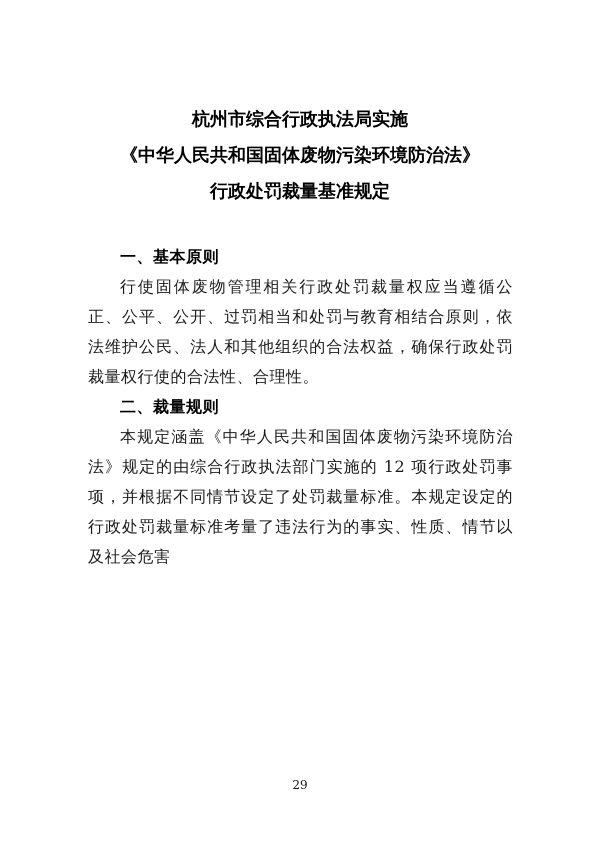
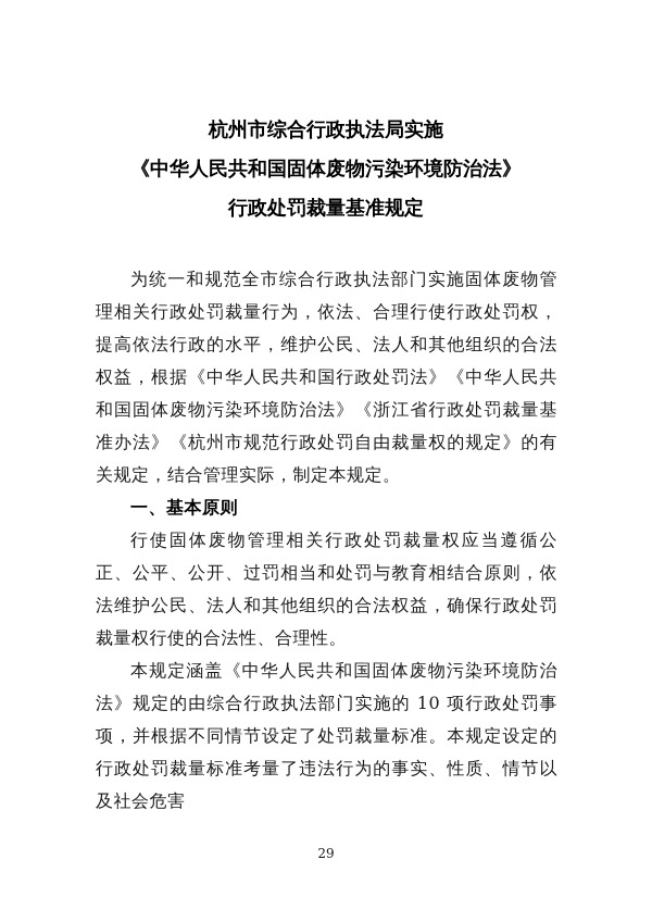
  杭州市综合行政执法局实施
  《中华人民共和国固体废物污染环境防治法》
  行政处罚裁量基准规定
+ 为统一和规范全市综合行政执法部门实施固体废物管理相关行政处罚裁量行为，依法、合理行使行政处罚权，提高依法行政的水平，维护公民、法人和其他组织的合法权益，根据《中华人民共和国行政处罚法》《中华人民共和国固体废物污染环境防治法》《浙江省行政处罚裁量基准办法》《杭州市规范行政处罚自由裁量权的规定》的有关规定，结合管理实际，制定本规定。
  一、基本原则
  行使固体废物管理相关行政处罚裁量权应当遵循公正、公平、公开、过罚相当和处罚与教育相结合原则，依法维护公民、法人和其他组织的合法权益，确保行政处罚裁量权行使的合法性、合理性。
- 二、裁量规则
- 本规定涵盖《中华人民共和国固体废物污染环境防治法》规定的由综合行政执法部门实施的 12 项行政处罚事项，并根据不同情节设定了处罚裁量标准。本规定设定的行政处罚裁量标准考量了违法行为的事实、性质、情节以及社会危害
+ 本规定涵盖《中华人民共和国固体废物污染环境防治法》规定的由综合行政执法部门实施的 10 项行政处罚事项，并根据不同情节设定了处罚裁量标准。本规定设定的行政处罚裁量标准考量了违法行为的事实、性质、情节以及社会危害
  29
